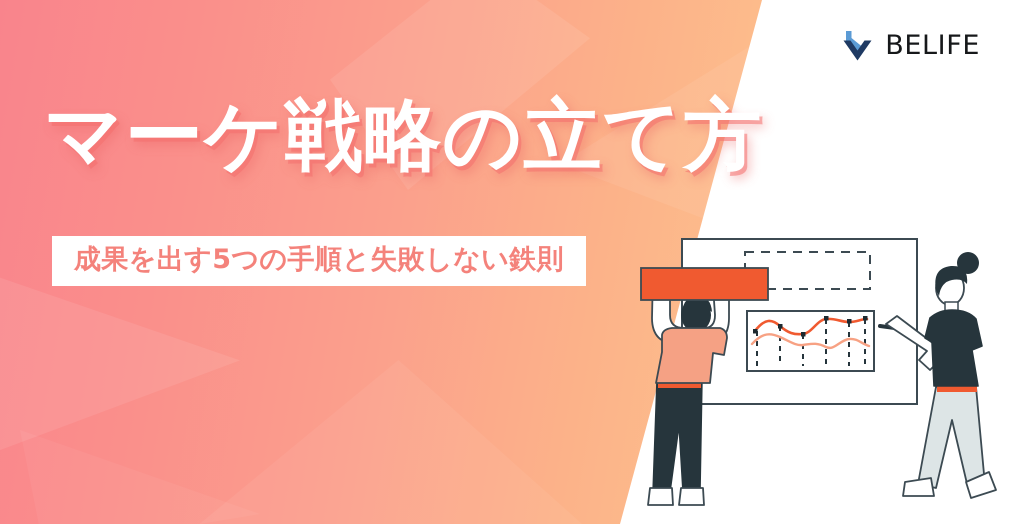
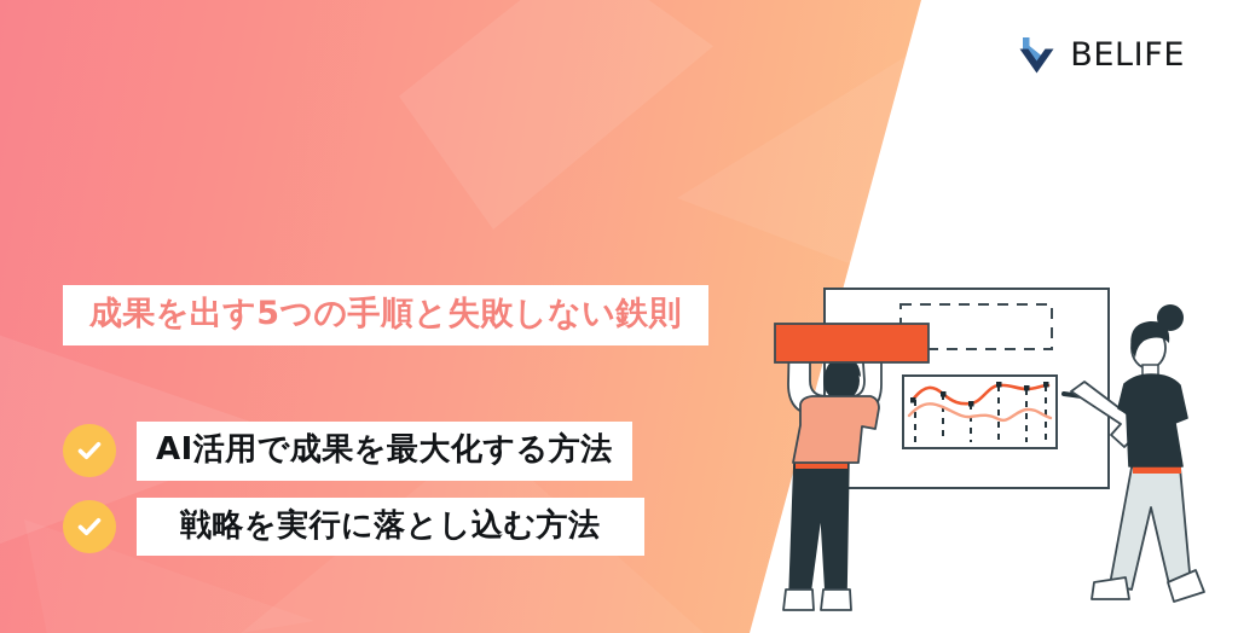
  BELIFE
- マーケ戦略の立て方
  成果を出す5つの手順と失敗しない鉄則
+ AI活用で成果を最大化する方法
+ 戦略を実行に落とし込む方法
